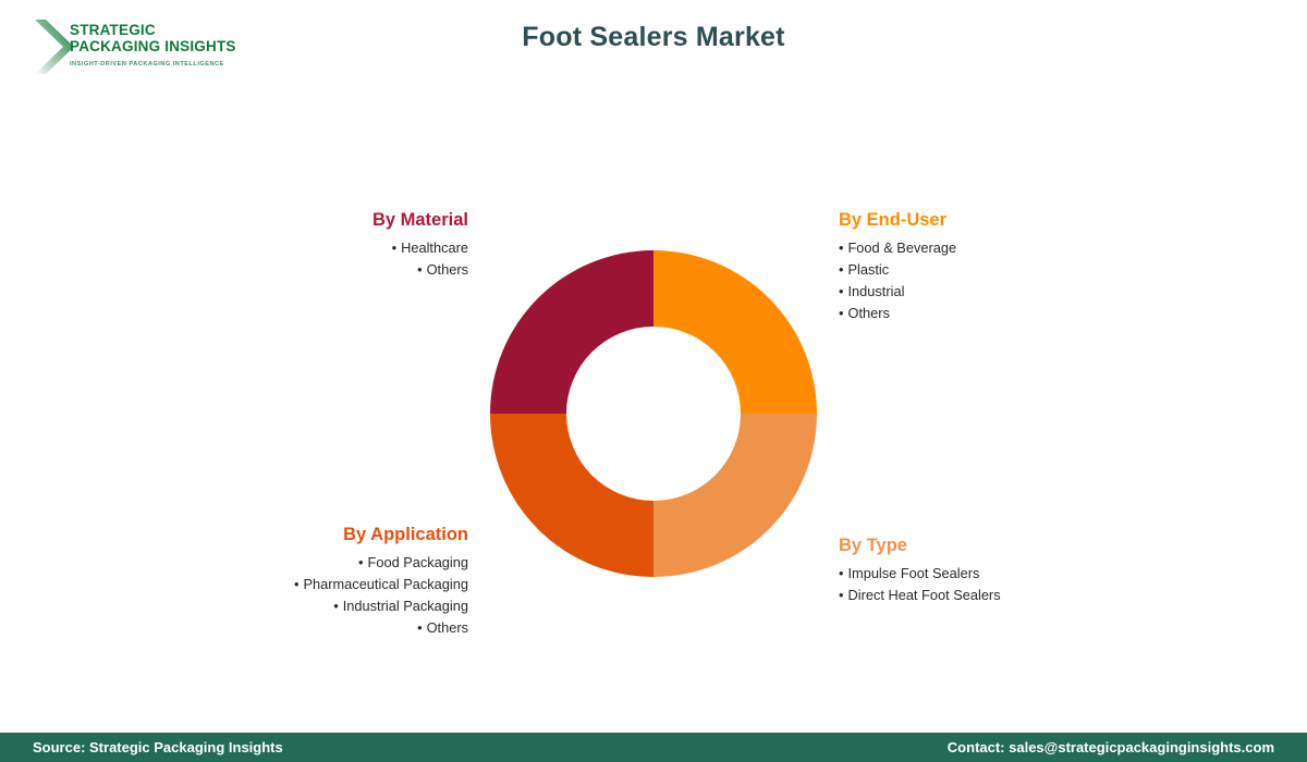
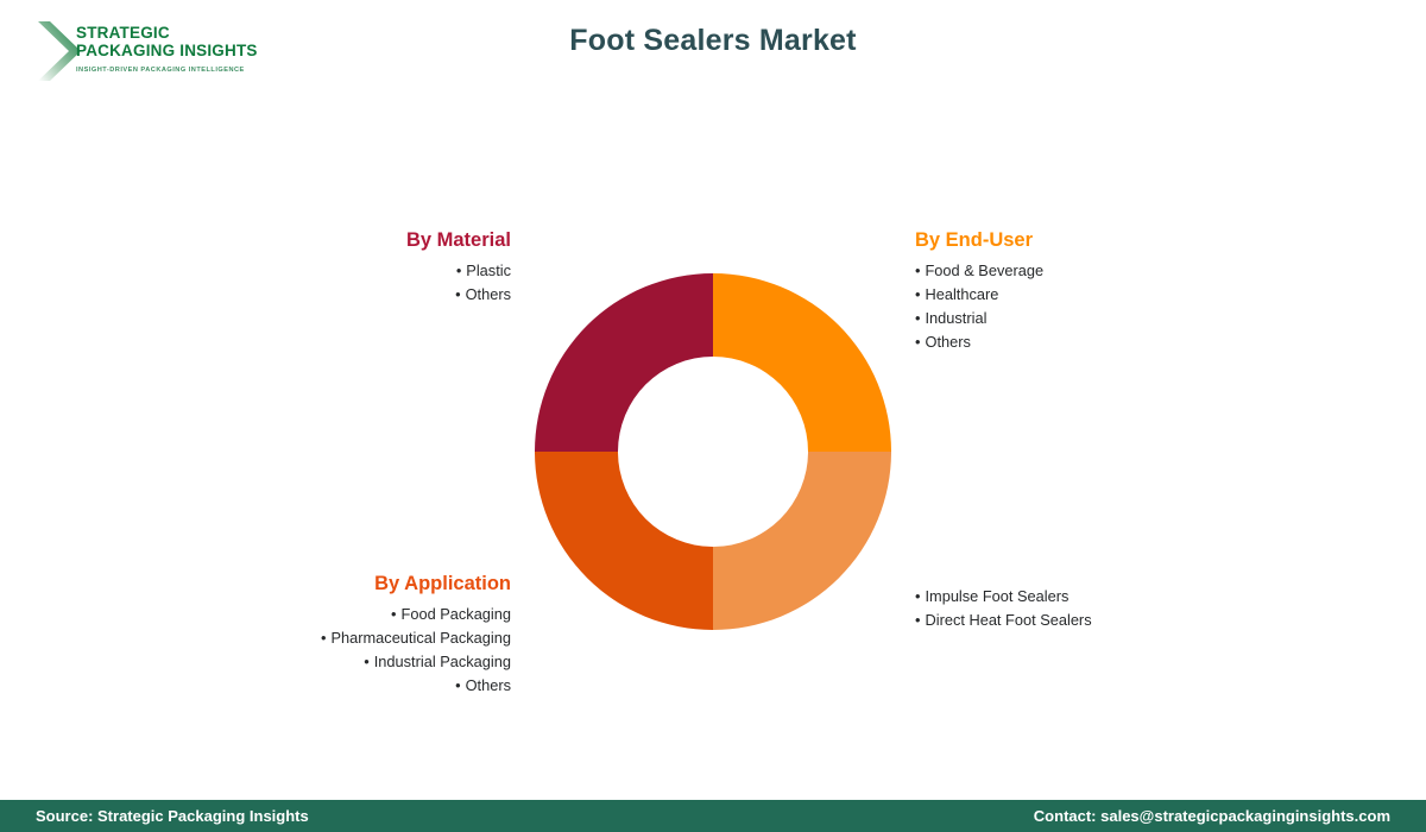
  STRATEGIC
  PACKAGING INSIGHTS
  Foot Sealers Market
  By Material
- • Healthcare
+ • Plastic
  • Others
  By End-User
  • Food & Beverage
- • Plastic
+ • Healthcare
  • Industrial
  • Others
  By Application
  • Food Packaging
  • Pharmaceutical Packaging
  • Industrial Packaging
  • Others
- By Type
  • Impulse Foot Sealers
  • Direct Heat Foot Sealers
  Source: Strategic Packaging Insights
  Contact: sales@strategicpackaginginsights.com
